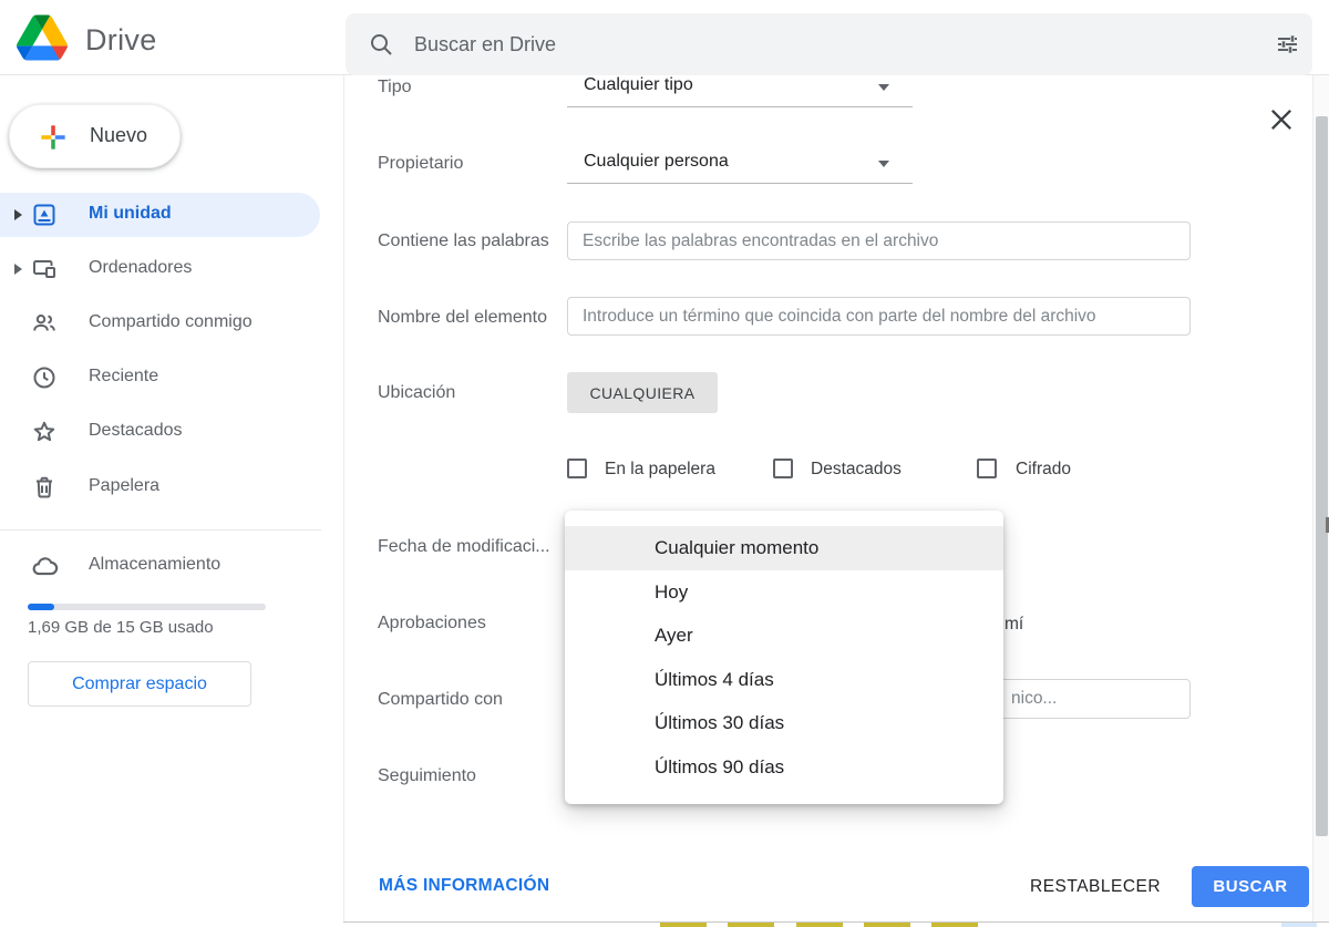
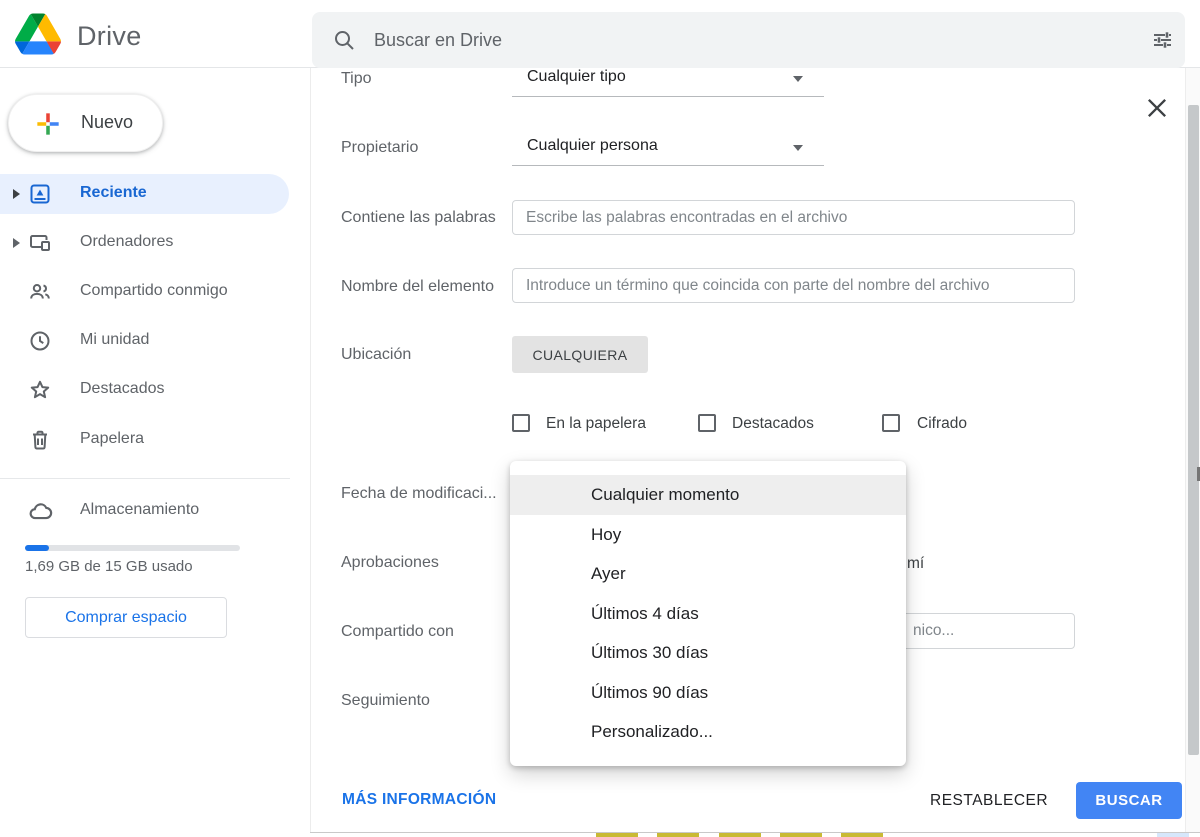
  Drive
  Buscar en Drive
  Nuevo
- Mi unidad
+ Reciente
  Ordenadores
  Compartido conmigo
- Reciente
+ Mi unidad
  Destacados
  Papelera
  Almacenamiento
  1,69 GB de 15 GB usado
  Comprar espacio
  Tipo
  Cualquier tipo
  Propietario
  Cualquier persona
  Contiene las palabras
  Escribe las palabras encontradas en el archivo
  Nombre del elemento
  Introduce un término que coincida con parte del nombre del archivo
  Ubicación
  CUALQUIERA
  En la papelera
  Destacados
  Cifrado
  Fecha de modificaci...
  Aprobaciones
  mí
  Compartido con
  nico...
  Seguimiento
  MÁS INFORMACIÓN
  RESTABLECER
  BUSCAR
  Cualquier momento
  Hoy
  Ayer
  Últimos 4 días
  Últimos 30 días
  Últimos 90 días
+ Personalizado...
